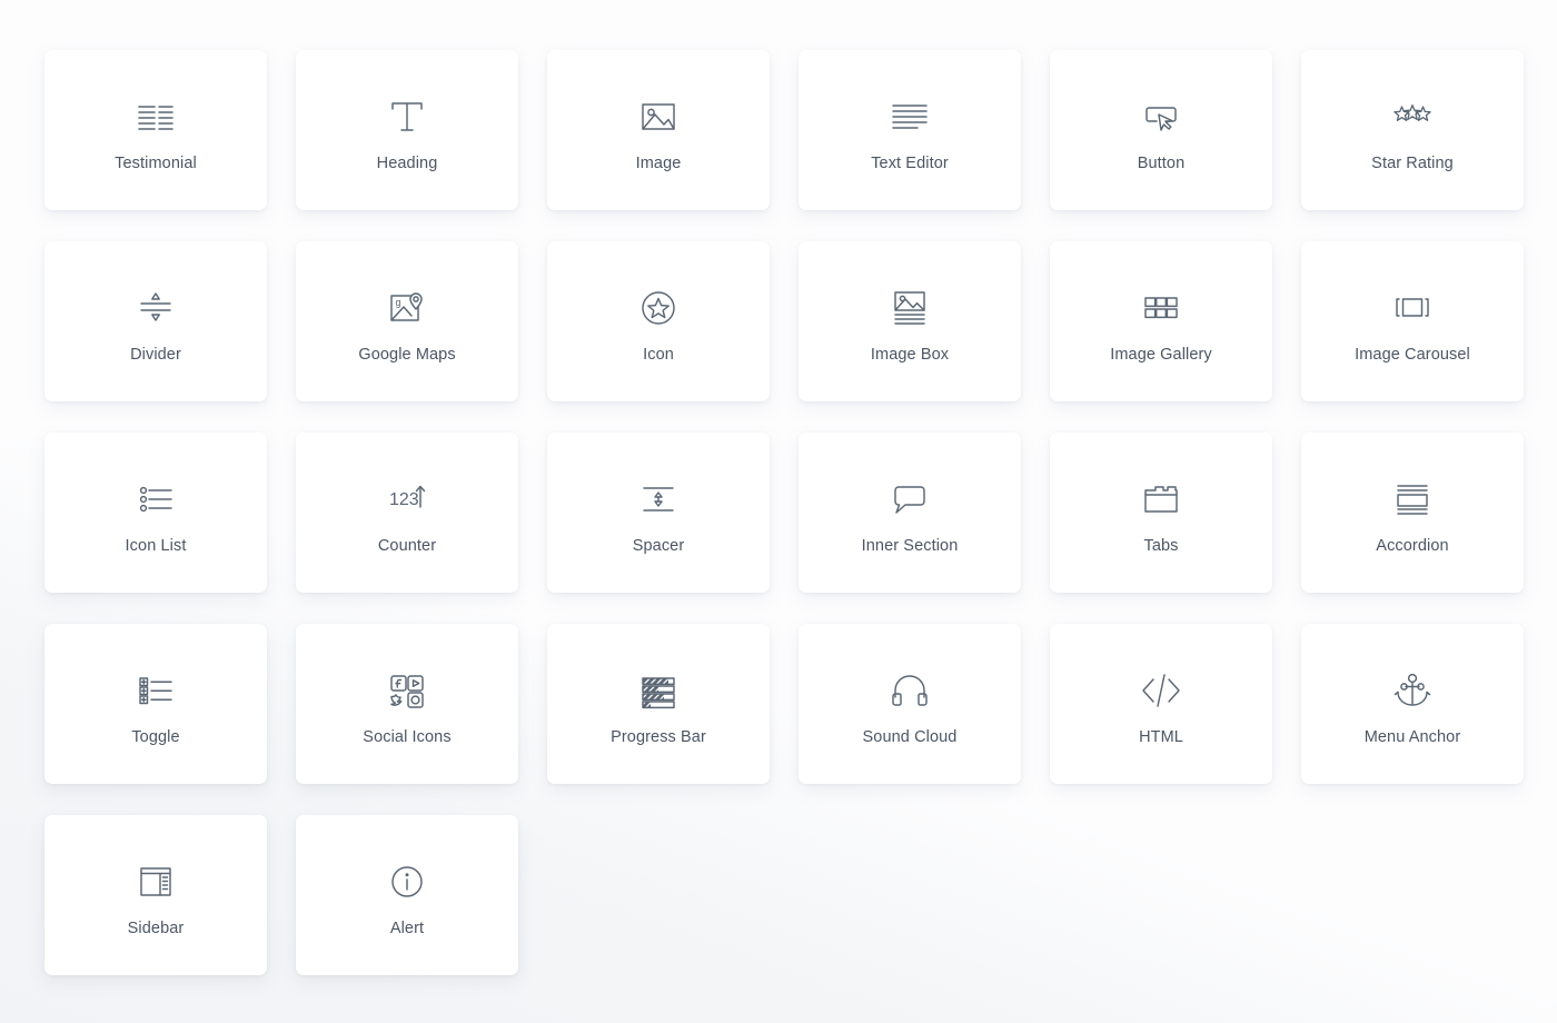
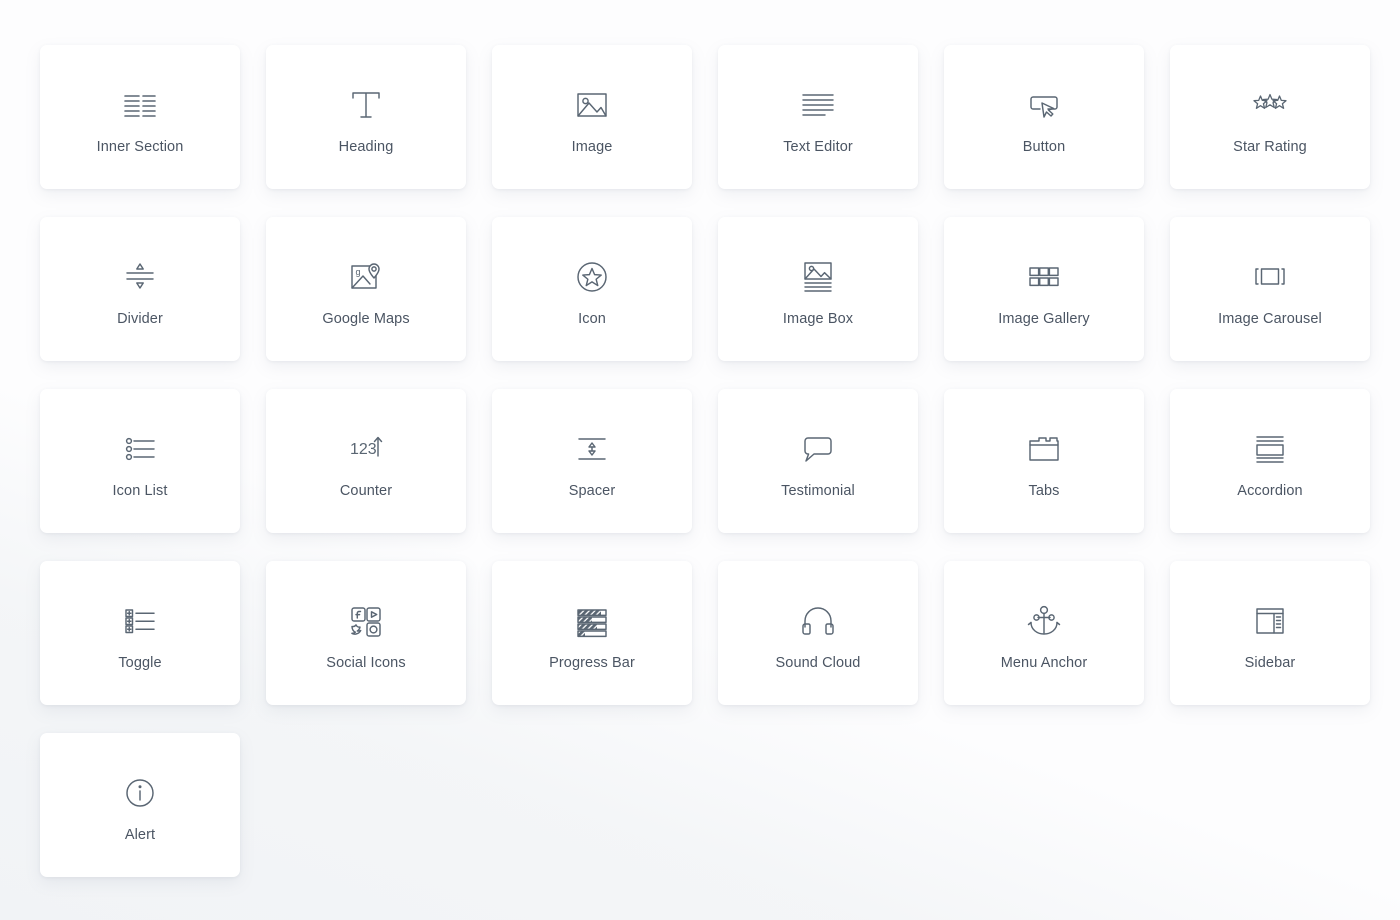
- Testimonial
+ Inner Section
  Heading
  Image
  Text Editor
  Button
  Star Rating
  Divider
  g
  Google Maps
  Icon
  Image Box
  Image Gallery
  Image Carousel
  Icon List
  123
  Counter
  Spacer
- Inner Section
+ Testimonial
  Tabs
  Accordion
  Toggle
  Social Icons
  Progress Bar
  Sound Cloud
- HTML
  Menu Anchor
  Sidebar
  Alert
